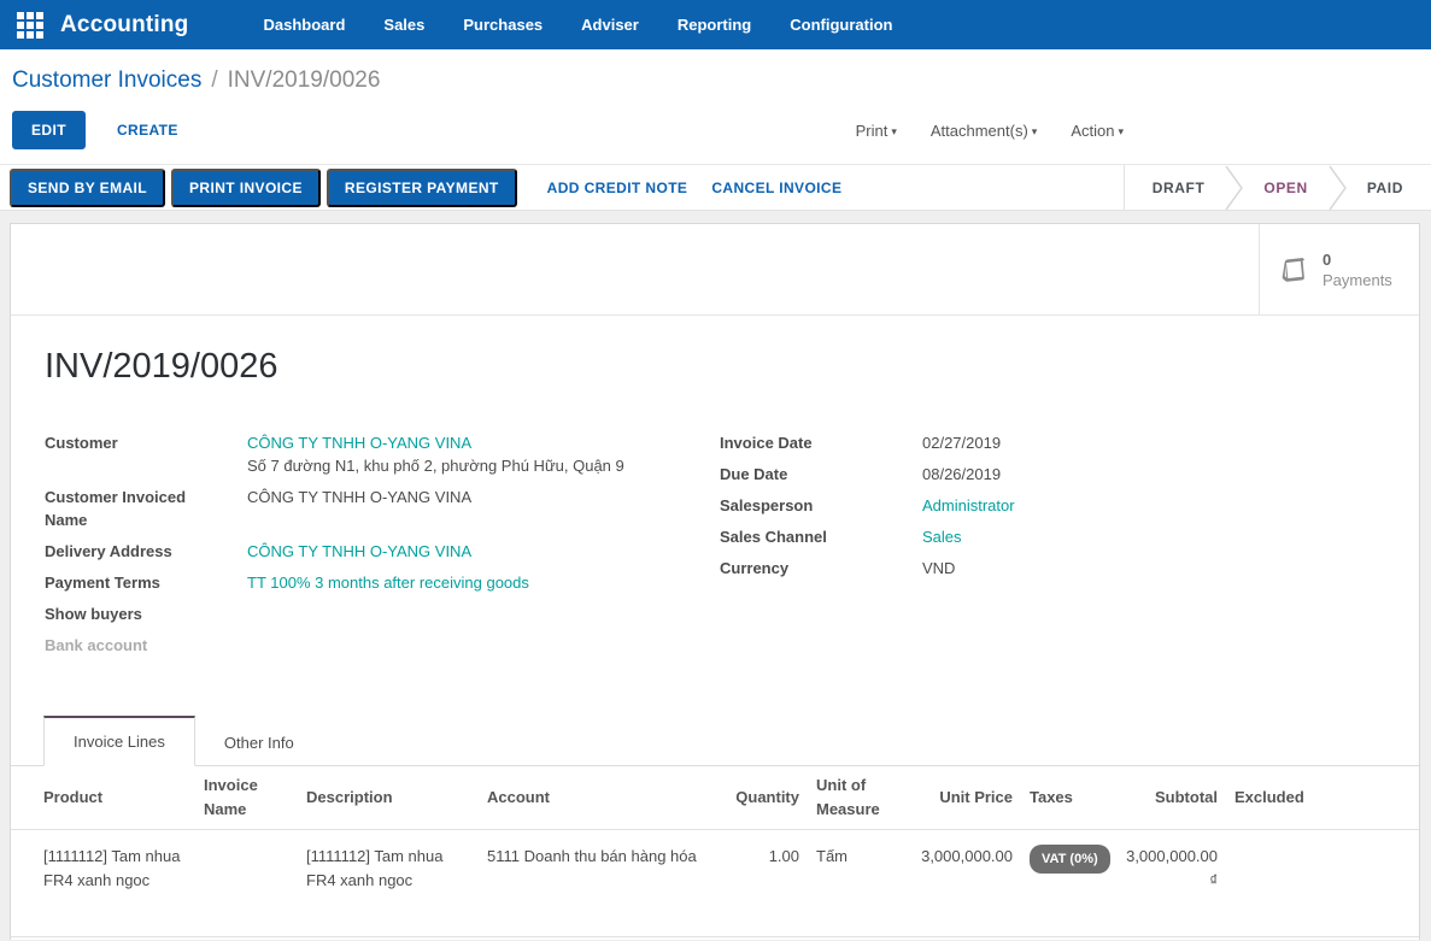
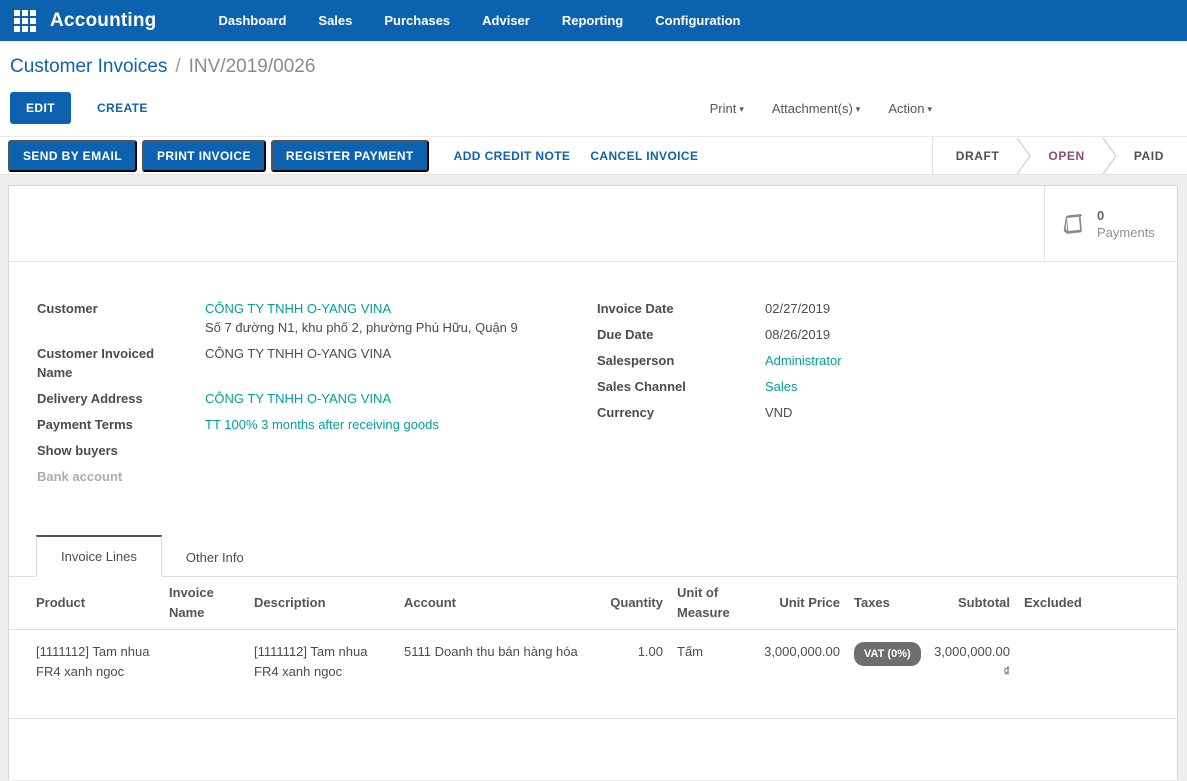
  Accounting
  Dashboard
  Sales
  Purchases
  Adviser
  Reporting
  Configuration
  Customer Invoices / INV/2019/0026
  EDIT
  CREATE
  Print ▾
  Attachment(s) ▾
  Action ▾
  SEND BY EMAIL
  PRINT INVOICE
  REGISTER PAYMENT
  ADD CREDIT NOTE
  CANCEL INVOICE
  DRAFT
  OPEN
  PAID
  0
  Payments
- INV/2019/0026
  Customer
  CÔNG TY TNHH O-YANG VINA
  Số 7 đường N1, khu phố 2, phường Phú Hữu, Quận 9
  Customer Invoiced Name
  CÔNG TY TNHH O-YANG VINA
  Delivery Address
  CÔNG TY TNHH O-YANG VINA
  Payment Terms
  TT 100% 3 months after receiving goods
  Show buyers
  Bank account
  Invoice Date
  02/27/2019
  Due Date
  08/26/2019
  Salesperson
  Administrator
  Sales Channel
  Sales
  Currency
  VND
  Invoice Lines
  Other Info
  Product
  Invoice Name
  Description
  Account
  Quantity
  Unit of Measure
  Unit Price
  Taxes
  Subtotal
  Excluded
  [1111112] Tam nhua FR4 xanh ngoc
  [1111112] Tam nhua FR4 xanh ngoc
  5111 Doanh thu bán hàng hóa
  1.00
  Tấm
  3,000,000.00
  VAT (0%)
  3,000,000.00 ₫
